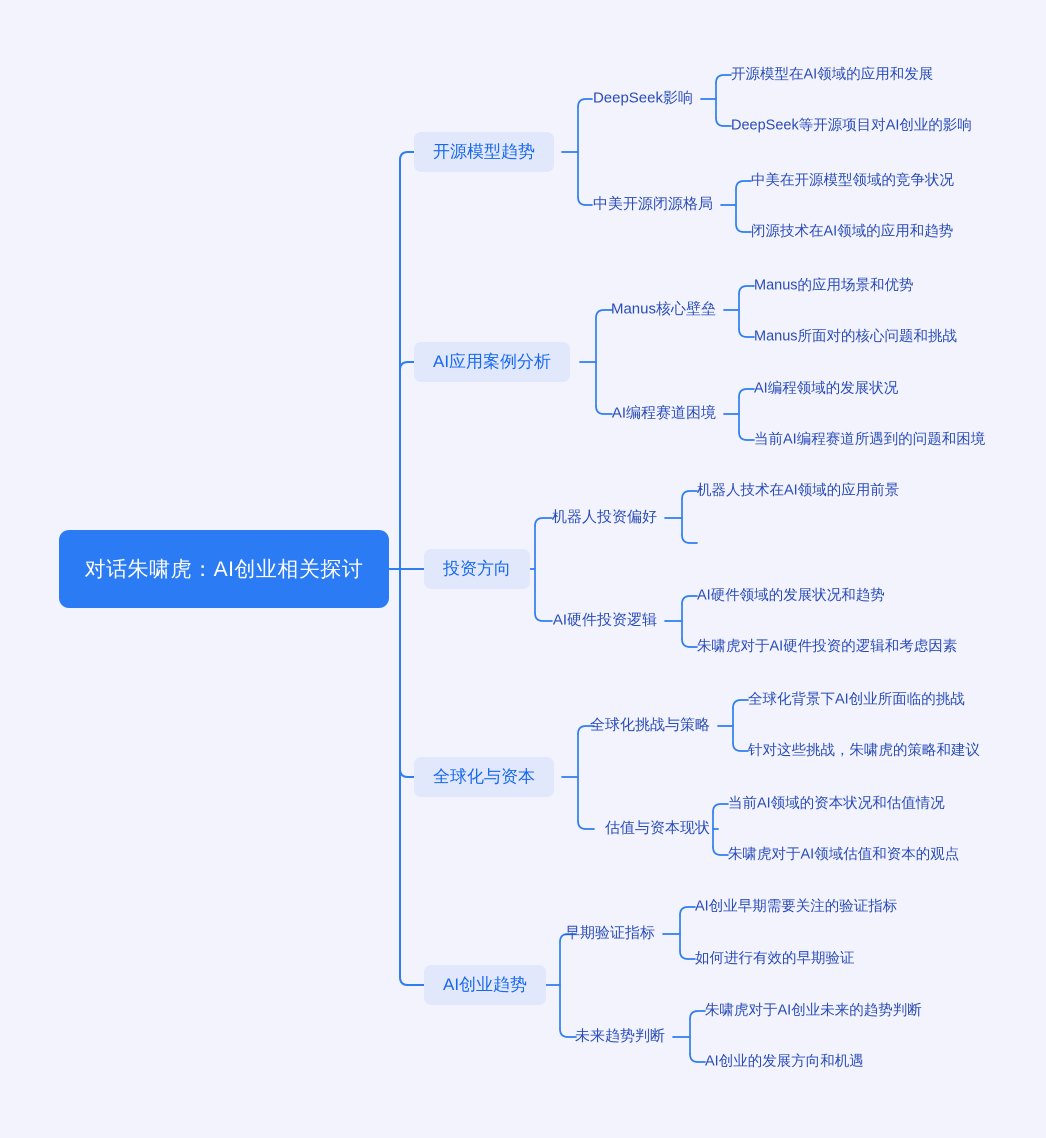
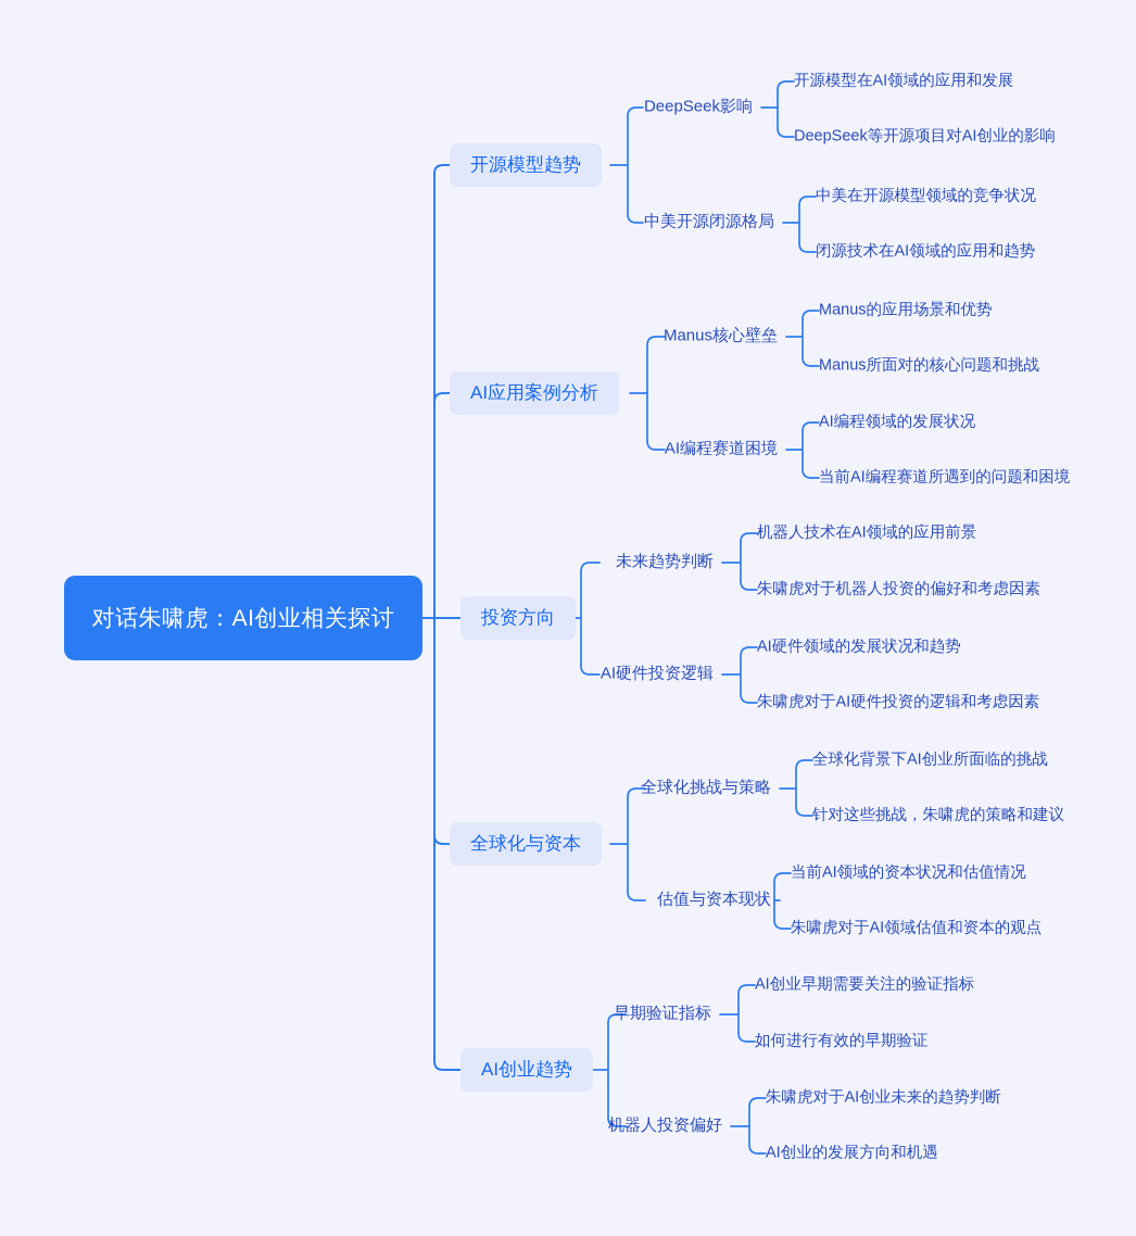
  对话朱啸虎：AI创业相关探讨
  开源模型趋势
  DeepSeek影响
  中美开源闭源格局
  开源模型在AI领域的应用和发展
  DeepSeek等开源项目对AI创业的影响
  中美在开源模型领域的竞争状况
  闭源技术在AI领域的应用和趋势
  AI应用案例分析
  Manus核心壁垒
  AI编程赛道困境
  Manus的应用场景和优势
  Manus所面对的核心问题和挑战
  AI编程领域的发展状况
  当前AI编程赛道所遇到的问题和困境
  投资方向
- 机器人投资偏好
+ 未来趋势判断
  AI硬件投资逻辑
  机器人技术在AI领域的应用前景
+ 朱啸虎对于机器人投资的偏好和考虑因素
  AI硬件领域的发展状况和趋势
  朱啸虎对于AI硬件投资的逻辑和考虑因素
  全球化与资本
  全球化挑战与策略
  估值与资本现状
  全球化背景下AI创业所面临的挑战
  针对这些挑战，朱啸虎的策略和建议
  当前AI领域的资本状况和估值情况
  朱啸虎对于AI领域估值和资本的观点
  AI创业趋势
  早期验证指标
- 未来趋势判断
+ 机器人投资偏好
  AI创业早期需要关注的验证指标
  如何进行有效的早期验证
  朱啸虎对于AI创业未来的趋势判断
  AI创业的发展方向和机遇
